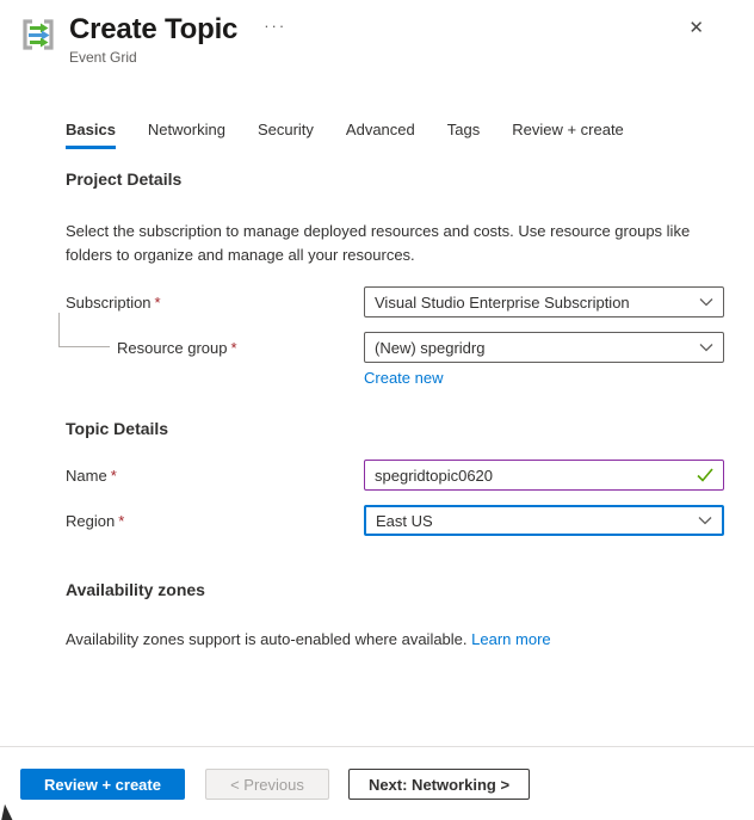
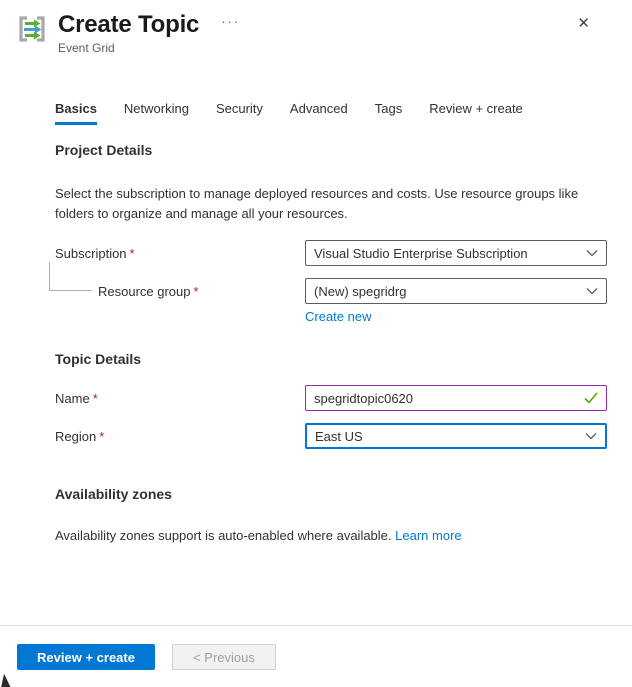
  Create Topic
  ···
  Event Grid
  ✕
  Basics
  Networking
  Security
  Advanced
  Tags
  Review + create
  Project Details
  Select the subscription to manage deployed resources and costs. Use resource groups like folders to organize and manage all your resources.
  Subscription *
  Visual Studio Enterprise Subscription
  Resource group *
  (New) spegridrg
  Create new
  Topic Details
  Name *
  spegridtopic0620
  Region *
  East US
  Availability zones
  Availability zones support is auto-enabled where available. Learn more
  Review + create
  < Previous
- Next: Networking >
